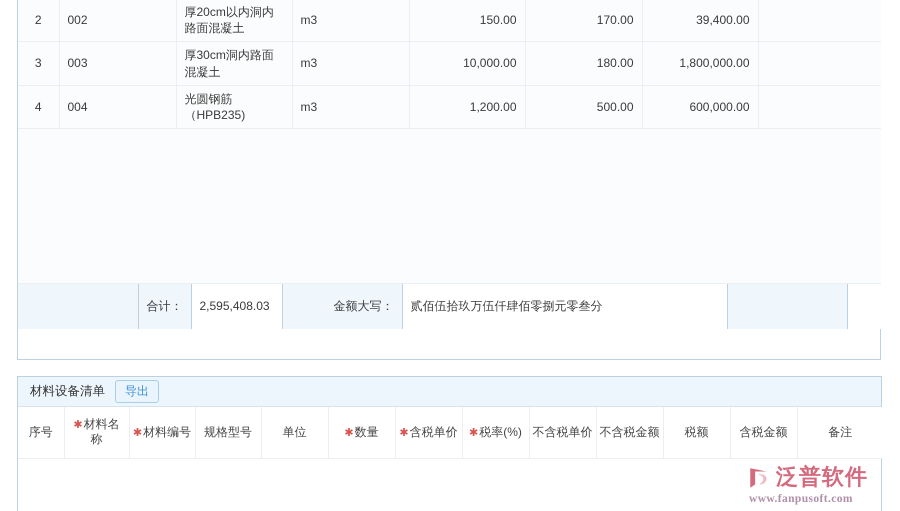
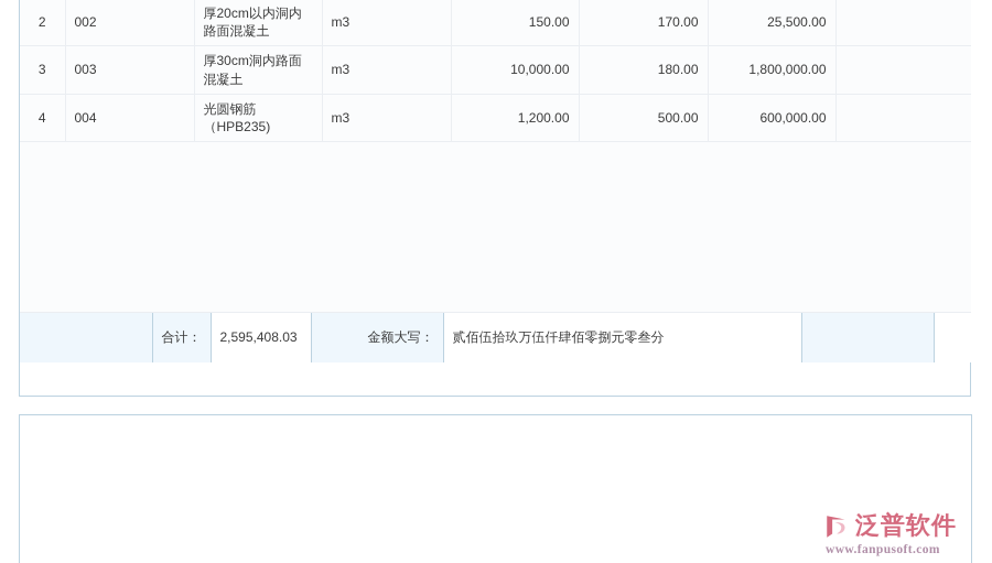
- 2	002	厚20cm以内洞内路面混凝土	m3	150.00	170.00	39,400.00
+ 2	002	厚20cm以内洞内路面混凝土	m3	150.00	170.00	25,500.00
  3	003	厚30cm洞内路面混凝土	m3	10,000.00	180.00	1,800,000.00
  4	004	光圆钢筋（HPB235)	m3	1,200.00	500.00	600,000.00
  	合计：	2,595,408.03	金额大写：	贰佰伍拾玖万伍仟肆佰零捌元零叁分
- 材料设备清单
- 导出
- 序号	✱材料名称	✱材料编号	规格型号	单位	✱数量	✱含税单价	✱税率(%)	不含税单价	不含税金额	税额	含税金额	备注
  泛普软件
  www.fanpusoft.com
